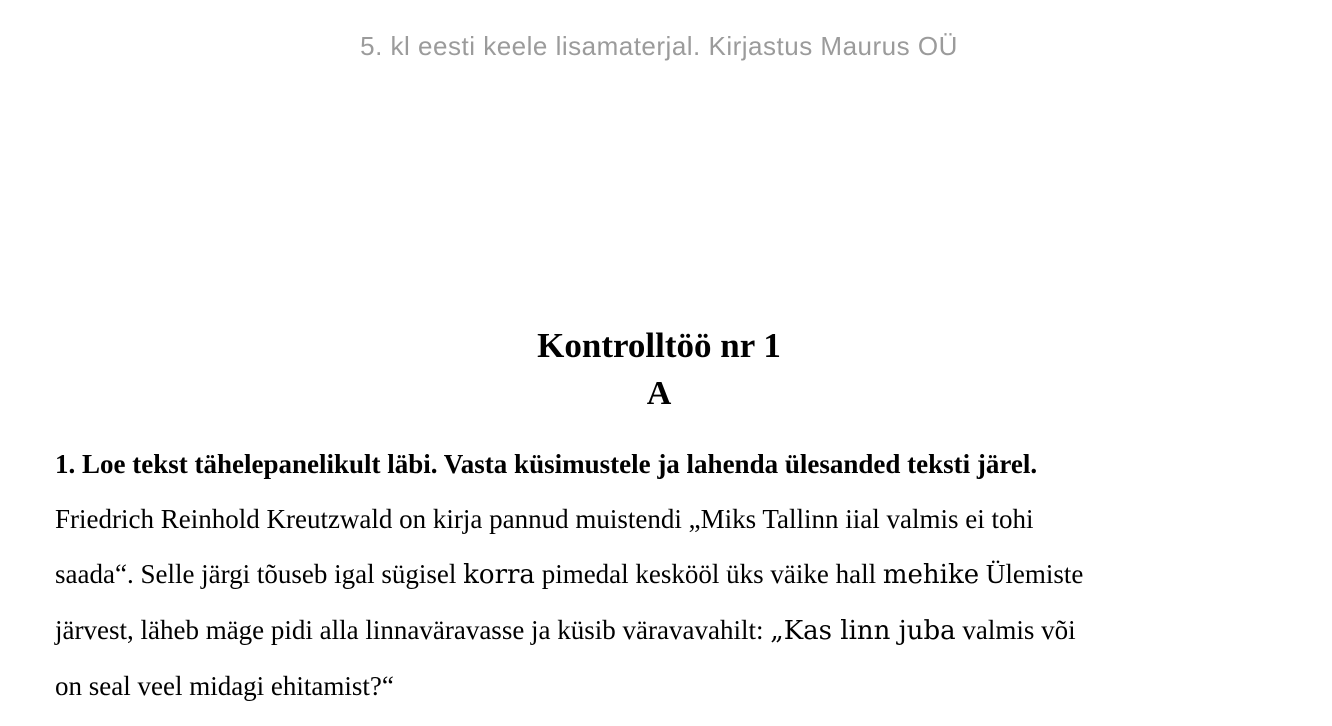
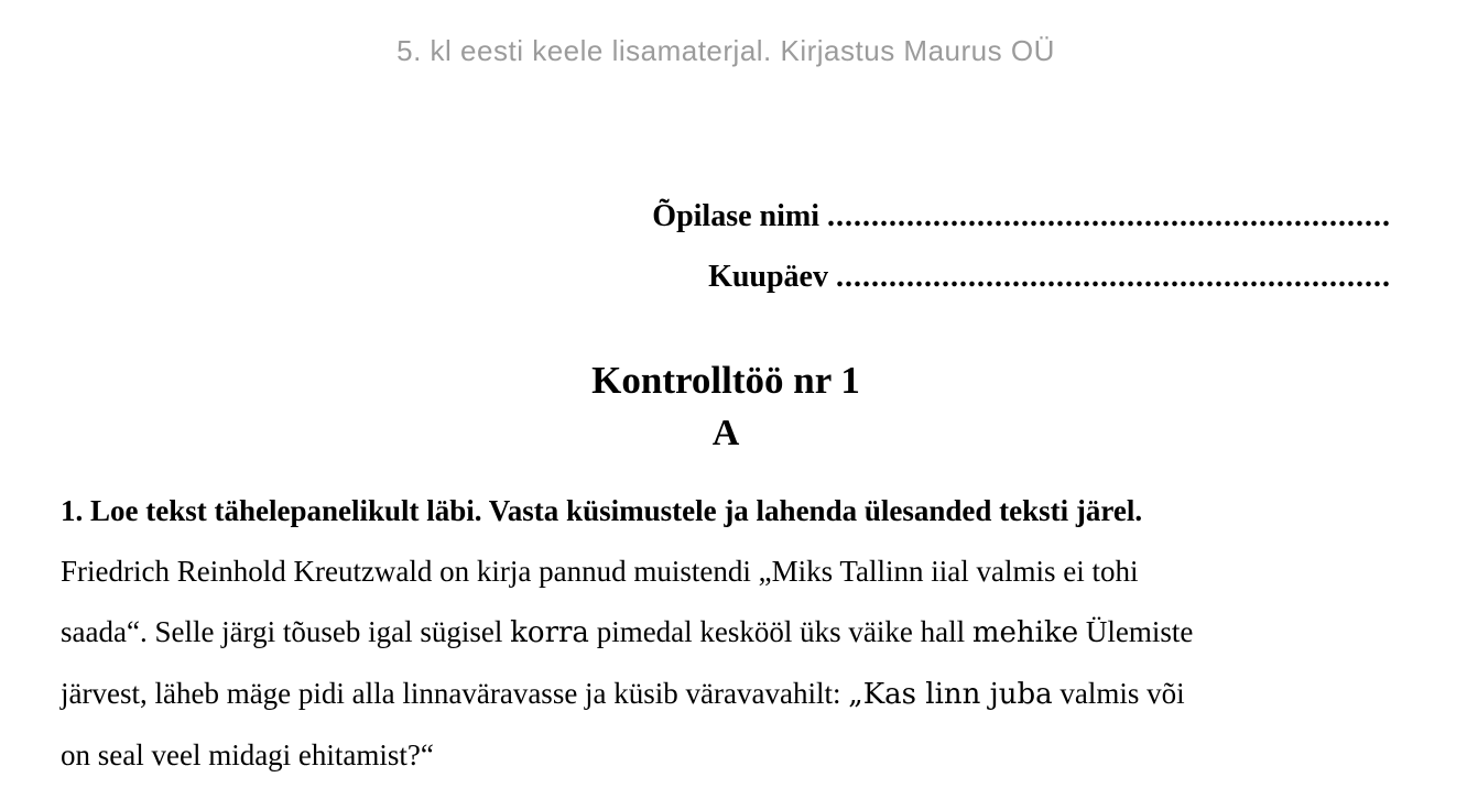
  5. kl eesti keele lisamaterjal. Kirjastus Maurus OÜ
+ Õpilase nimi ................................................................
+ Kuupäev ...............................................................
  Kontrolltöö nr 1
  A
  1. Loe tekst tähelepanelikult läbi. Vasta küsimustele ja lahenda ülesanded teksti järel.
  Friedrich Reinhold Kreutzwald on kirja pannud muistendi „Miks Tallinn iial valmis ei tohi
  saada“. Selle järgi tõuseb igal sügisel korra pimedal keskööl üks väike hall mehike Ülemiste
  järvest, läheb mäge pidi alla linnaväravasse ja küsib väravavahilt: „Kas linn juba valmis või
  on seal veel midagi ehitamist?“
